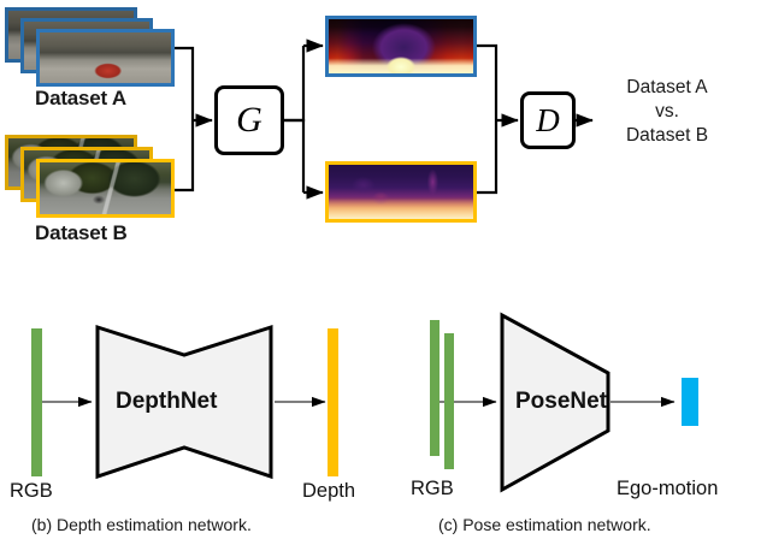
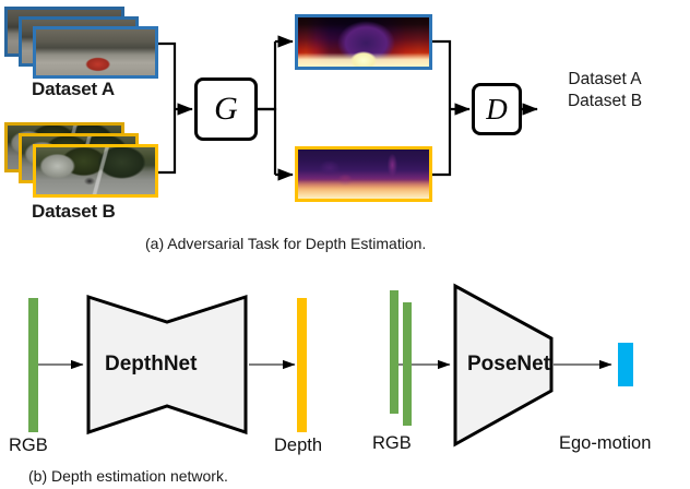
  Dataset A
  Dataset B
  G
  D
  Dataset A
- vs.
  Dataset B
+ (a) Adversarial Task for Depth Estimation.
  RGB
  DepthNet
  Depth
  (b) Depth estimation network.
  RGB
  PoseNet
  Ego-motion
- (c) Pose estimation network.
